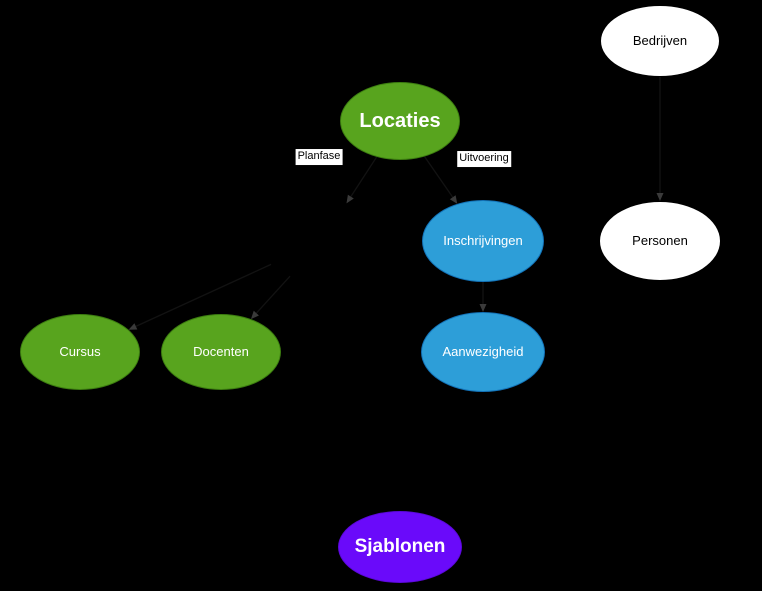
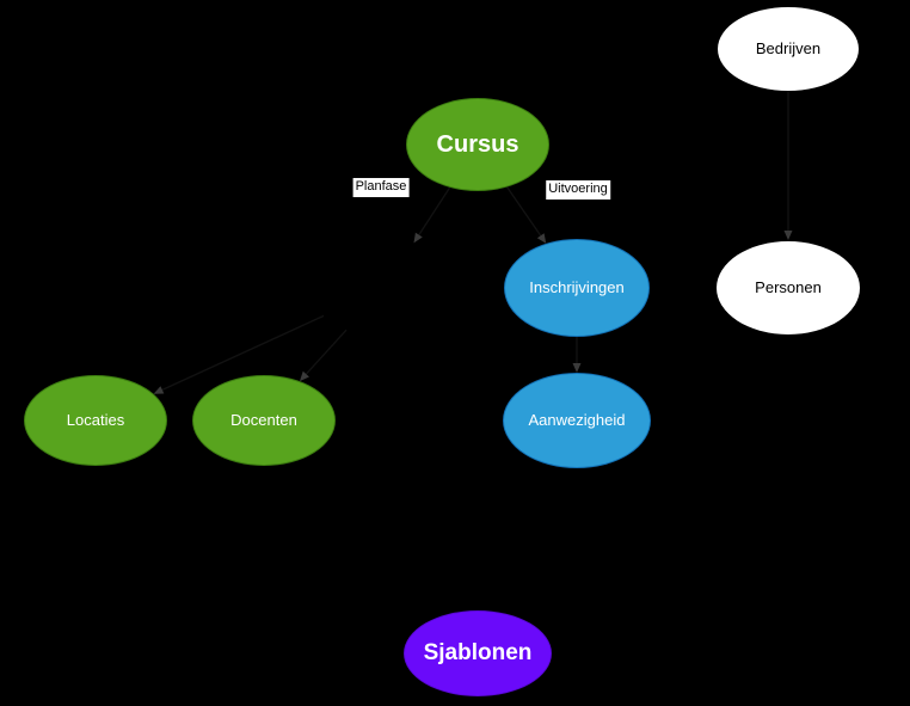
  Bedrijven
- Locaties
+ Cursus
  Inschrijvingen
  Personen
- Cursus
+ Locaties
  Docenten
  Aanwezigheid
  Sjablonen
  Planfase
  Uitvoering
